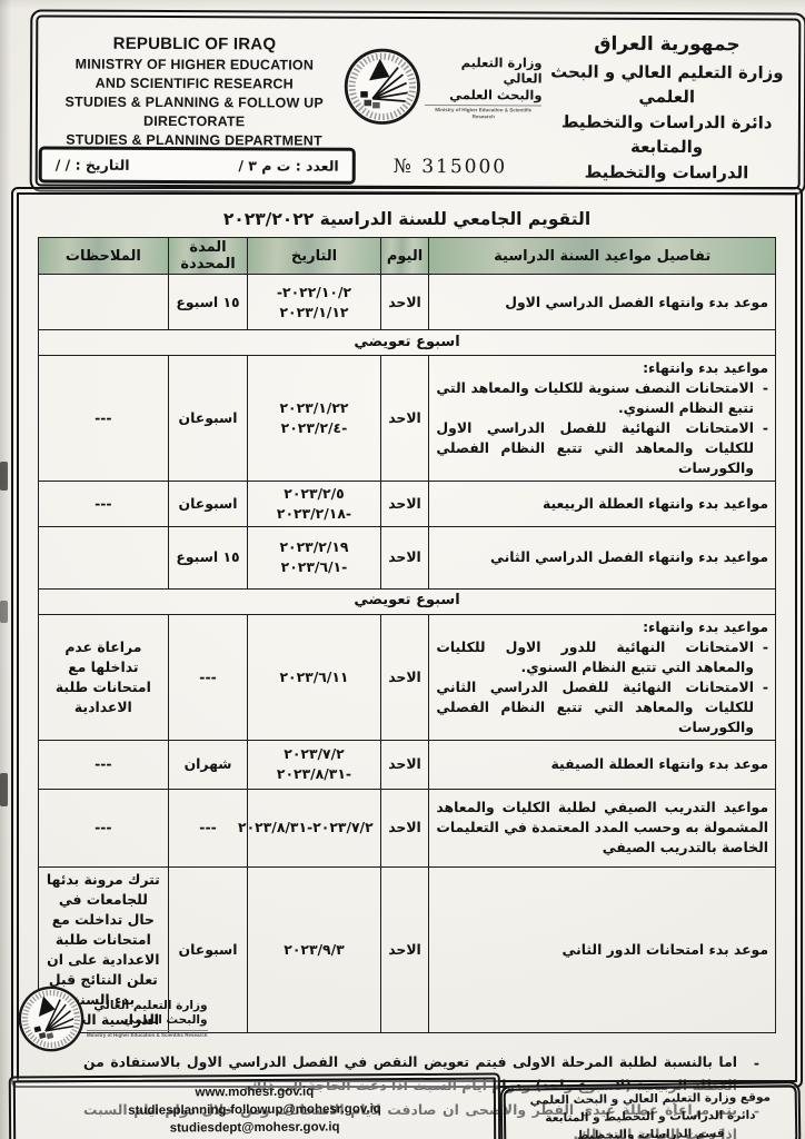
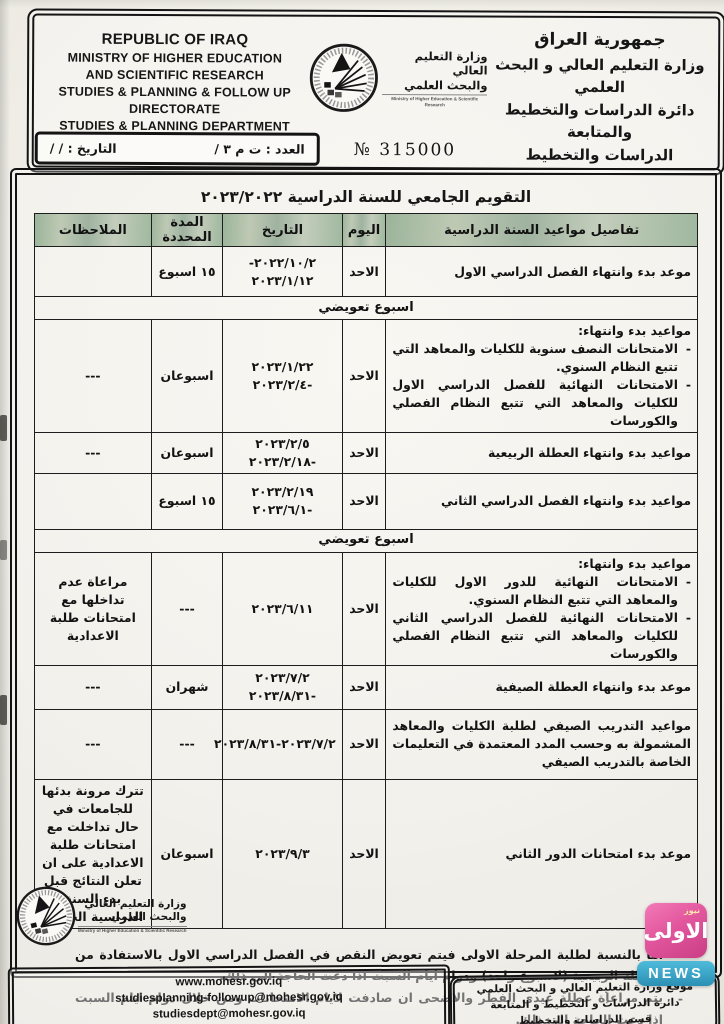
+ نيوز
+ الاولى
+ NEWS
